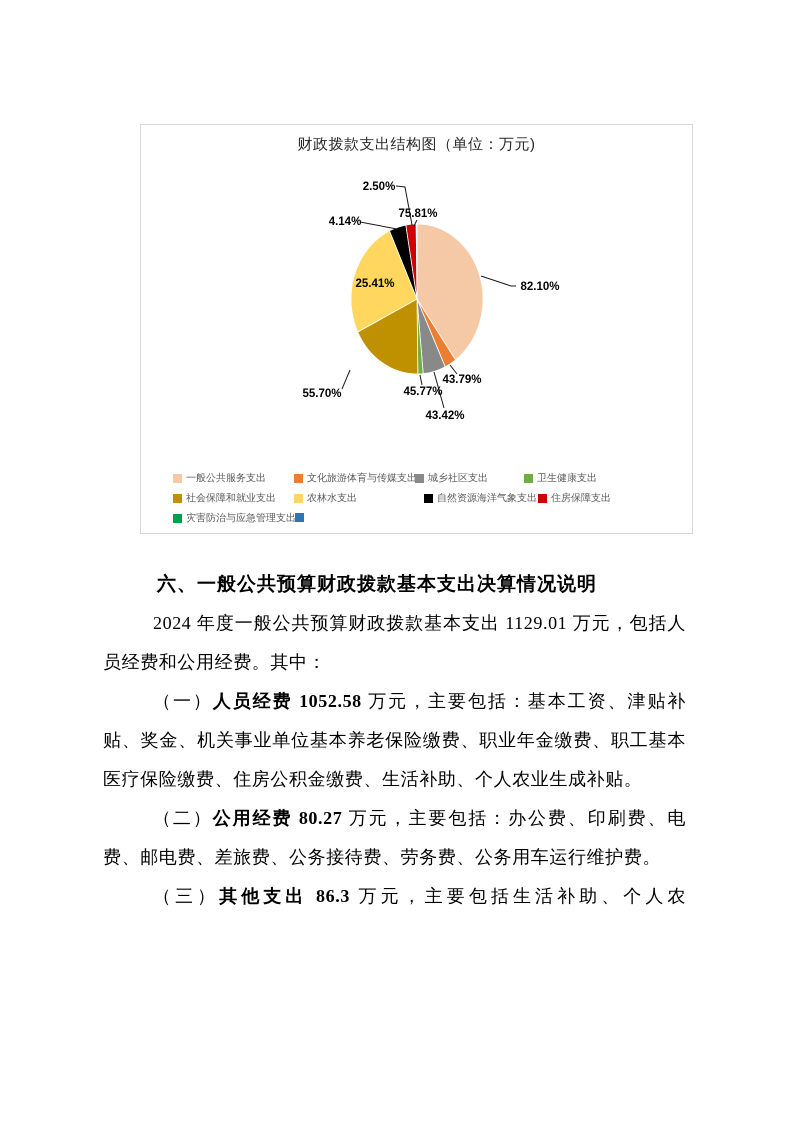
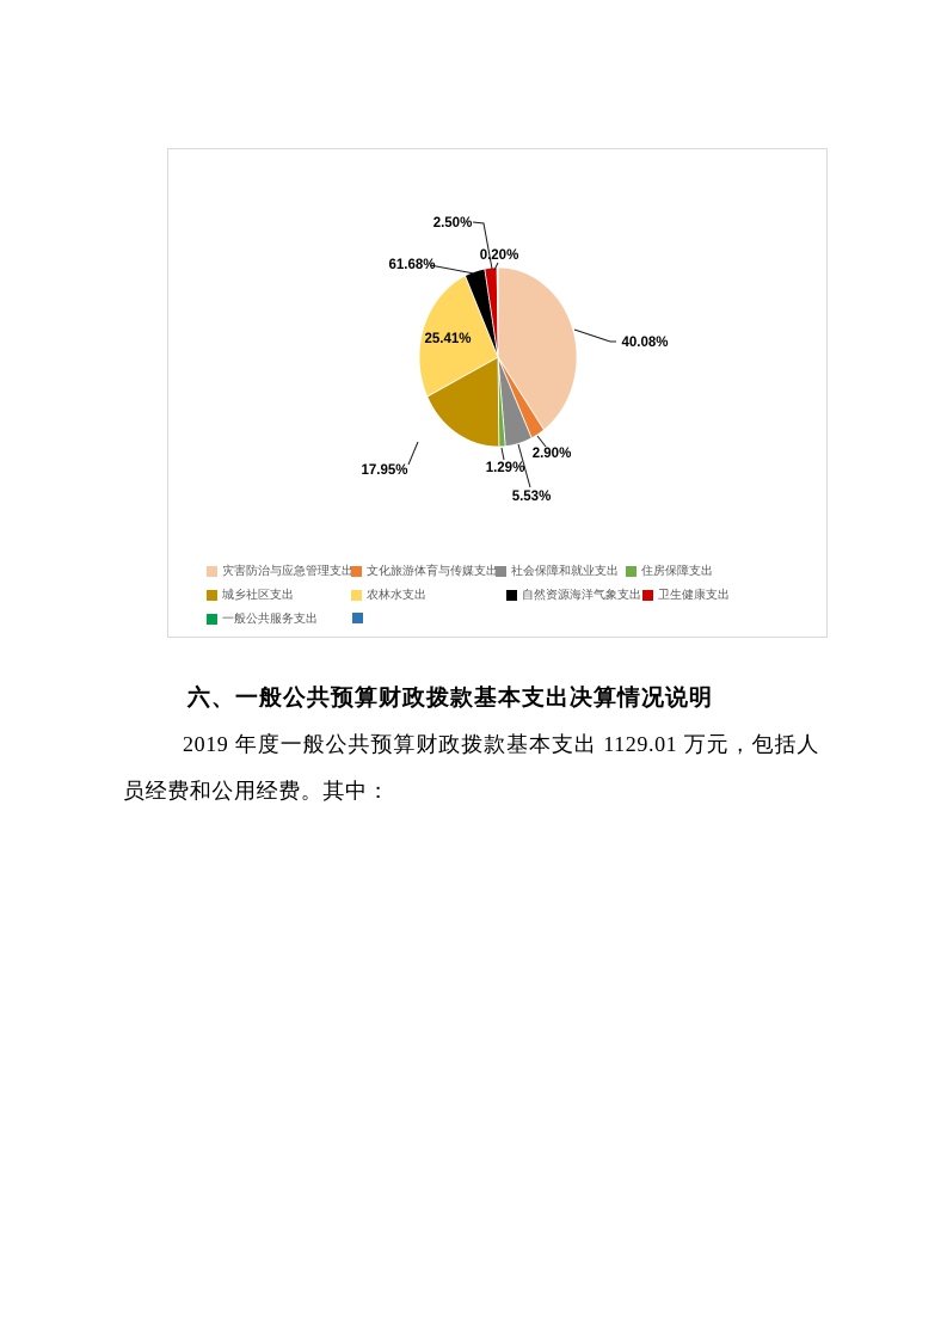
- 财政拨款支出结构图（单位：万元)
- 82.10%
+ 40.08%
- 43.79%
+ 2.90%
- 43.42%
+ 5.53%
- 45.77%
+ 1.29%
- 55.70%
+ 17.95%
  25.41%
- 4.14%
+ 61.68%
  2.50%
- 75.81%
+ 0.20%
- 一般公共服务支出
+ 灾害防治与应急管理支出
  文化旅游体育与传媒支出
- 城乡社区支出
+ 社会保障和就业支出
- 卫生健康支出
+ 住房保障支出
- 社会保障和就业支出
+ 城乡社区支出
  农林水支出
  自然资源海洋气象支出
- 住房保障支出
+ 卫生健康支出
- 灾害防治与应急管理支出
+ 一般公共服务支出
  六、一般公共预算财政拨款基本支出决算情况说明
- 2024 年度一般公共预算财政拨款基本支出 1129.01 万元，包括人员经费和公用经费。其中：
+ 2019 年度一般公共预算财政拨款基本支出 1129.01 万元，包括人员经费和公用经费。其中：
- （一）人员经费 1052.58 万元，主要包括：基本工资、津贴补贴、奖金、机关事业单位基本养老保险缴费、职业年金缴费、职工基本医疗保险缴费、住房公积金缴费、生活补助、个人农业生成补贴。
- （二）公用经费 80.27 万元，主要包括：办公费、印刷费、电费、邮电费、差旅费、公务接待费、劳务费、公务用车运行维护费。
- （三）其他支出 86.3 万元，主要包括生活补助、个人农
